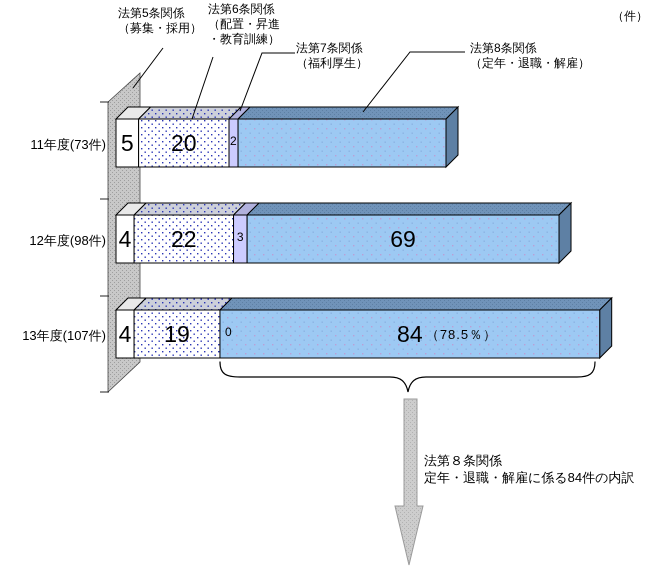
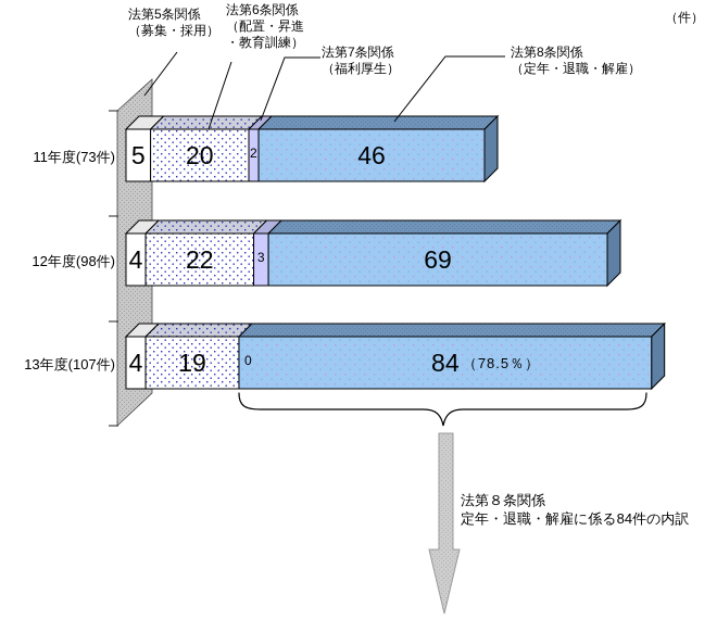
  （件）
  法第5条関係
  （募集・採用）
  法第6条関係
  （配置・昇進
  ・教育訓練）
  法第7条関係
  （福利厚生）
  法第8条関係
  （定年・退職・解雇）
  11年度(73件)
  12年度(98件)
  13年度(107件)
  法第８条関係
  定年・退職・解雇に係る84件の内訳
  5
  20
  2
+ 46
  4
  22
  3
  69
  4
  19
  0
  84
  （78.5％）
